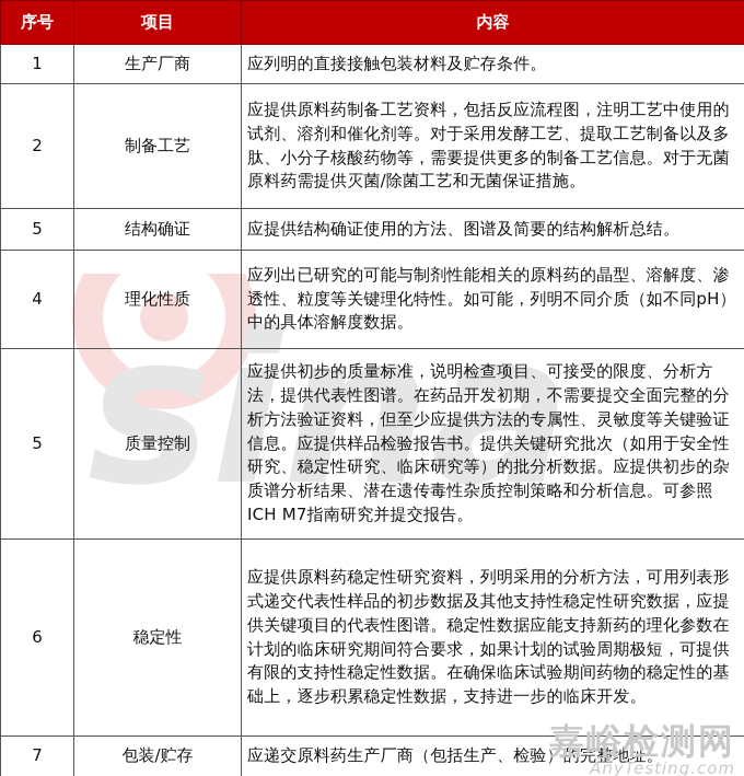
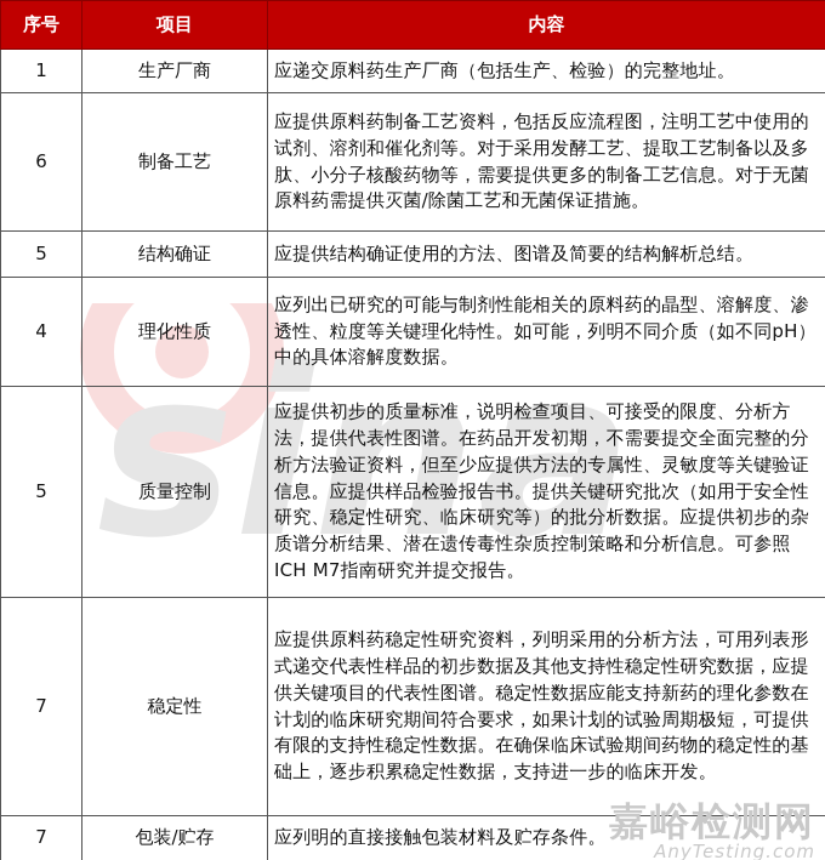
  sina
  序号	项目	内容
- 1	生产厂商	应列明的直接接触包装材料及贮存条件。
+ 1	生产厂商	应递交原料药生产厂商（包括生产、检验）的完整地址。
- 2	制备工艺	应提供原料药制备工艺资料，包括反应流程图，注明工艺中使用的试剂、溶剂和催化剂等。对于采用发酵工艺、提取工艺制备以及多肽、小分子核酸药物等，需要提供更多的制备工艺信息。对于无菌原料药需提供灭菌/除菌工艺和无菌保证措施。
+ 6	制备工艺	应提供原料药制备工艺资料，包括反应流程图，注明工艺中使用的试剂、溶剂和催化剂等。对于采用发酵工艺、提取工艺制备以及多肽、小分子核酸药物等，需要提供更多的制备工艺信息。对于无菌原料药需提供灭菌/除菌工艺和无菌保证措施。
  5	结构确证	应提供结构确证使用的方法、图谱及简要的结构解析总结。
  4	理化性质	应列出已研究的可能与制剂性能相关的原料药的晶型、溶解度、渗透性、粒度等关键理化特性。如可能，列明不同介质（如不同pH）中的具体溶解度数据。
  5	质量控制	应提供初步的质量标准，说明检查项目、可接受的限度、分析方法，提供代表性图谱。在药品开发初期，不需要提交全面完整的分析方法验证资料，但至少应提供方法的专属性、灵敏度等关键验证信息。应提供样品检验报告书。提供关键研究批次（如用于安全性研究、稳定性研究、临床研究等）的批分析数据。应提供初步的杂质谱分析结果、潜在遗传毒性杂质控制策略和分析信息。可参照ICH M7指南研究并提交报告。
- 6	稳定性	应提供原料药稳定性研究资料，列明采用的分析方法，可用列表形式递交代表性样品的初步数据及其他支持性稳定性研究数据，应提供关键项目的代表性图谱。稳定性数据应能支持新药的理化参数在计划的临床研究期间符合要求，如果计划的试验周期极短，可提供有限的支持性稳定性数据。在确保临床试验期间药物的稳定性的基础上，逐步积累稳定性数据，支持进一步的临床开发。
+ 7	稳定性	应提供原料药稳定性研究资料，列明采用的分析方法，可用列表形式递交代表性样品的初步数据及其他支持性稳定性研究数据，应提供关键项目的代表性图谱。稳定性数据应能支持新药的理化参数在计划的临床研究期间符合要求，如果计划的试验周期极短，可提供有限的支持性稳定性数据。在确保临床试验期间药物的稳定性的基础上，逐步积累稳定性数据，支持进一步的临床开发。
- 7	包装/贮存	应递交原料药生产厂商（包括生产、检验）的完整地址。
+ 7	包装/贮存	应列明的直接接触包装材料及贮存条件。
  嘉峪检测网
  AnyTesting.com
